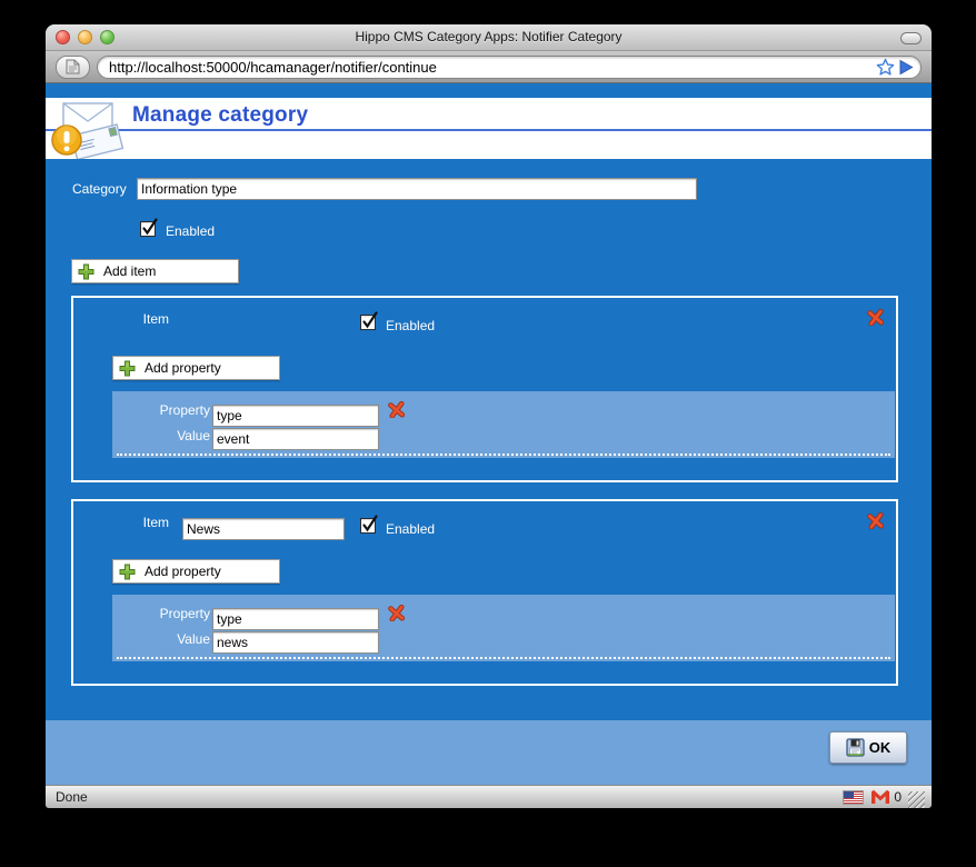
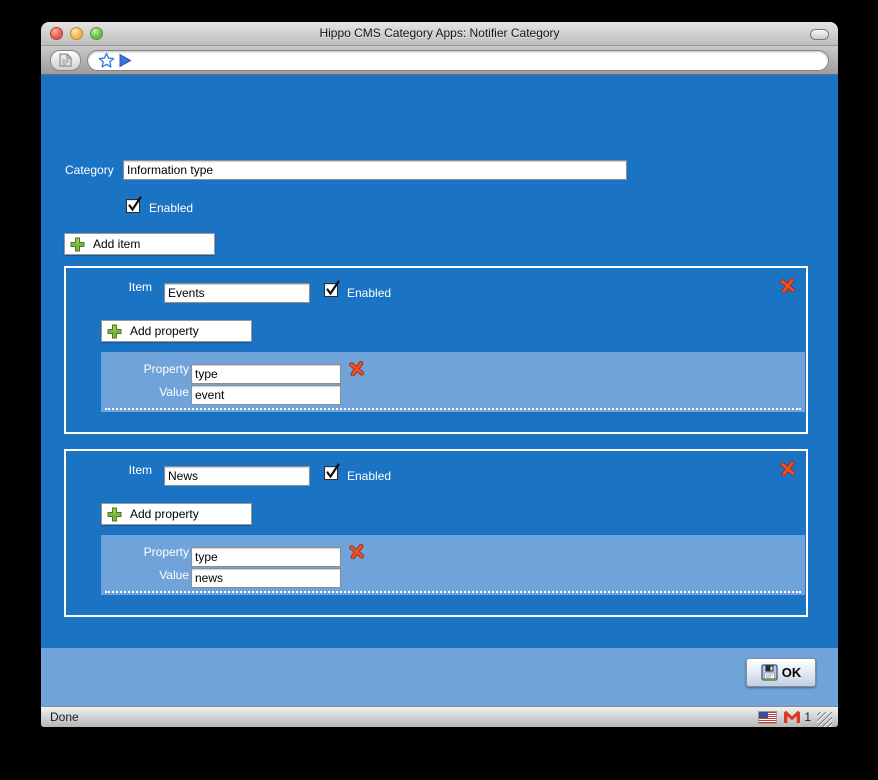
  Hippo CMS Category Apps: Notifier Category
- http://localhost:50000/hcamanager/notifier/continue
- Manage category
  Category
  Information type
  Enabled
  Add item
  Item
+ Events
  Enabled
  Add property
  Property
  type
  Value
  event
  Item
  News
  Enabled
  Add property
  Property
  type
  Value
  news
  OK
  Done
- 0
+ 1
